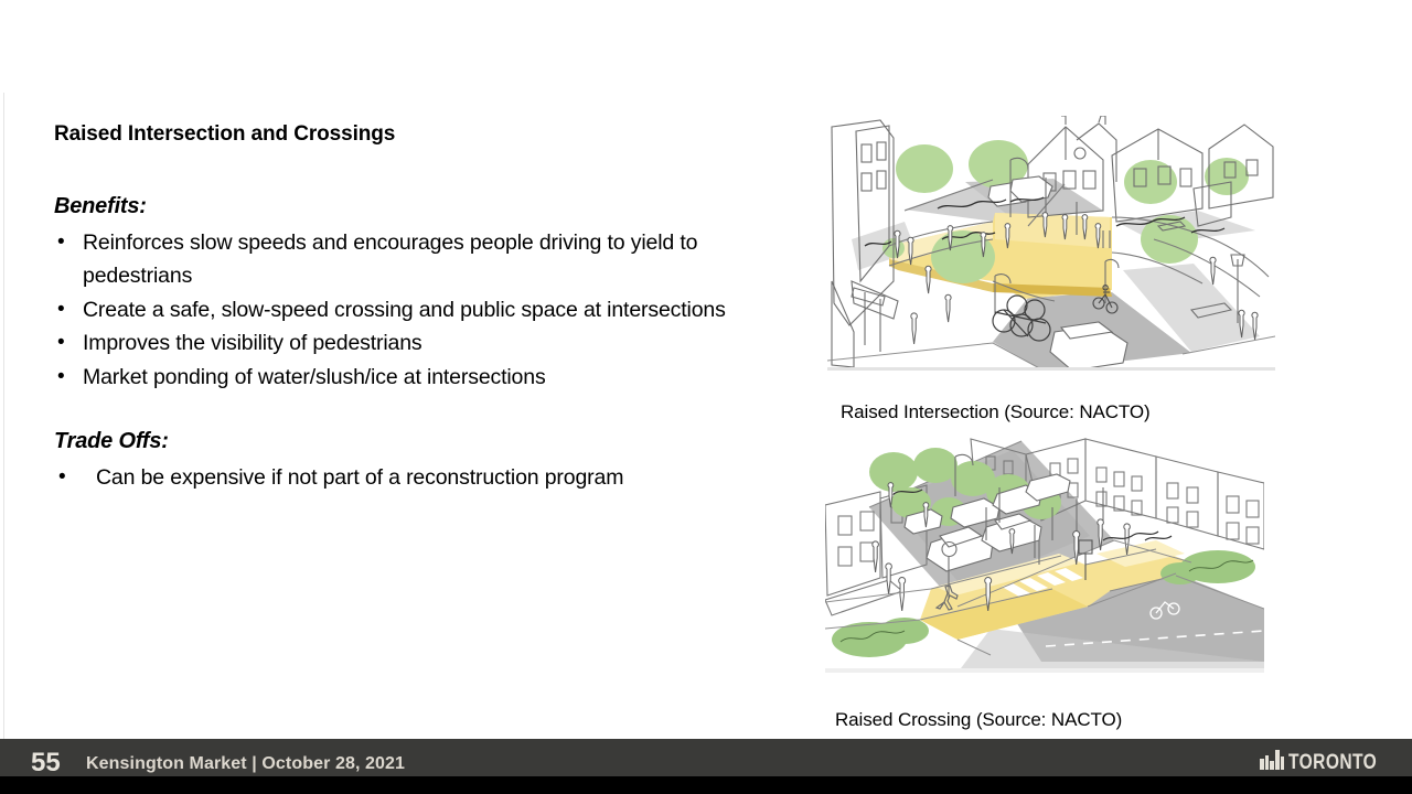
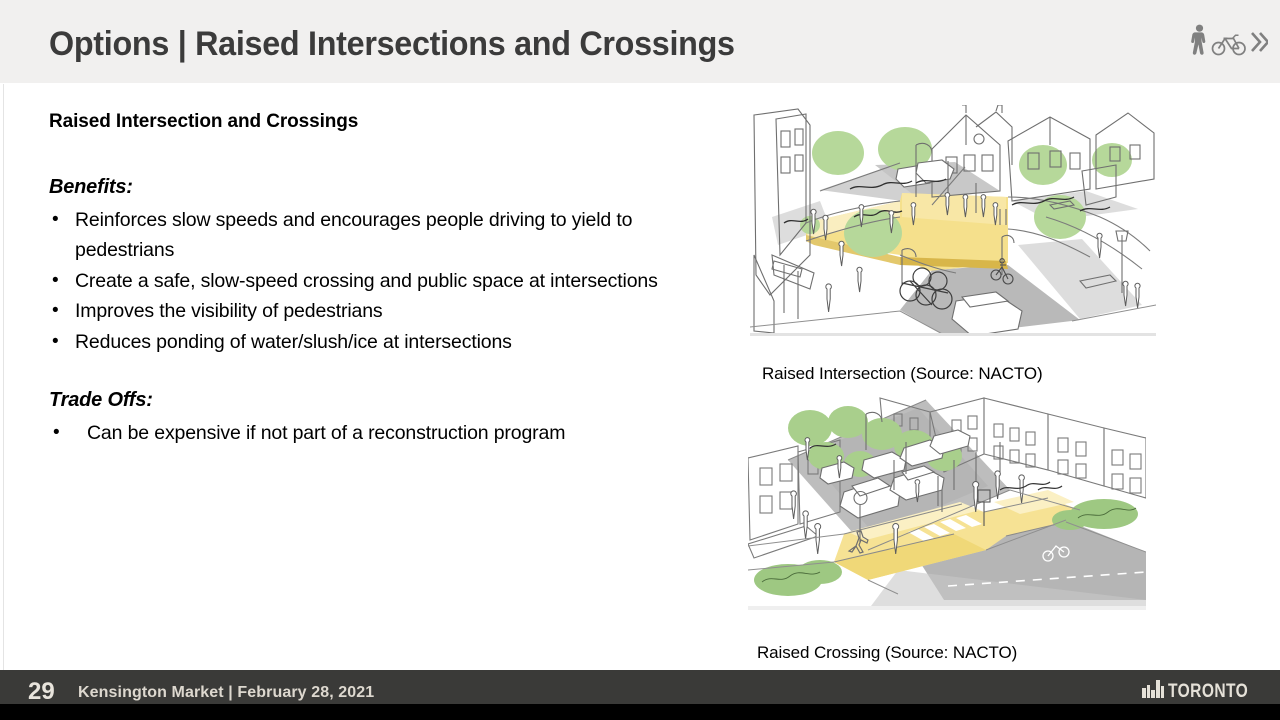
+ Options | Raised Intersections and Crossings
  Raised Intersection and Crossings
  Benefits:
  •
  Reinforces slow speeds and encourages people driving to yield to pedestrians
  •
  Create a safe, slow-speed crossing and public space at intersections
  •
  Improves the visibility of pedestrians
  •
- Market ponding of water/slush/ice at intersections
+ Reduces ponding of water/slush/ice at intersections
  Trade Offs:
  •
  Can be expensive if not part of a reconstruction program
  Raised Intersection (Source: NACTO)
  Raised Crossing (Source: NACTO)
- 55
+ 29
- Kensington Market | October 28, 2021
+ Kensington Market | February 28, 2021
  TORONTO
